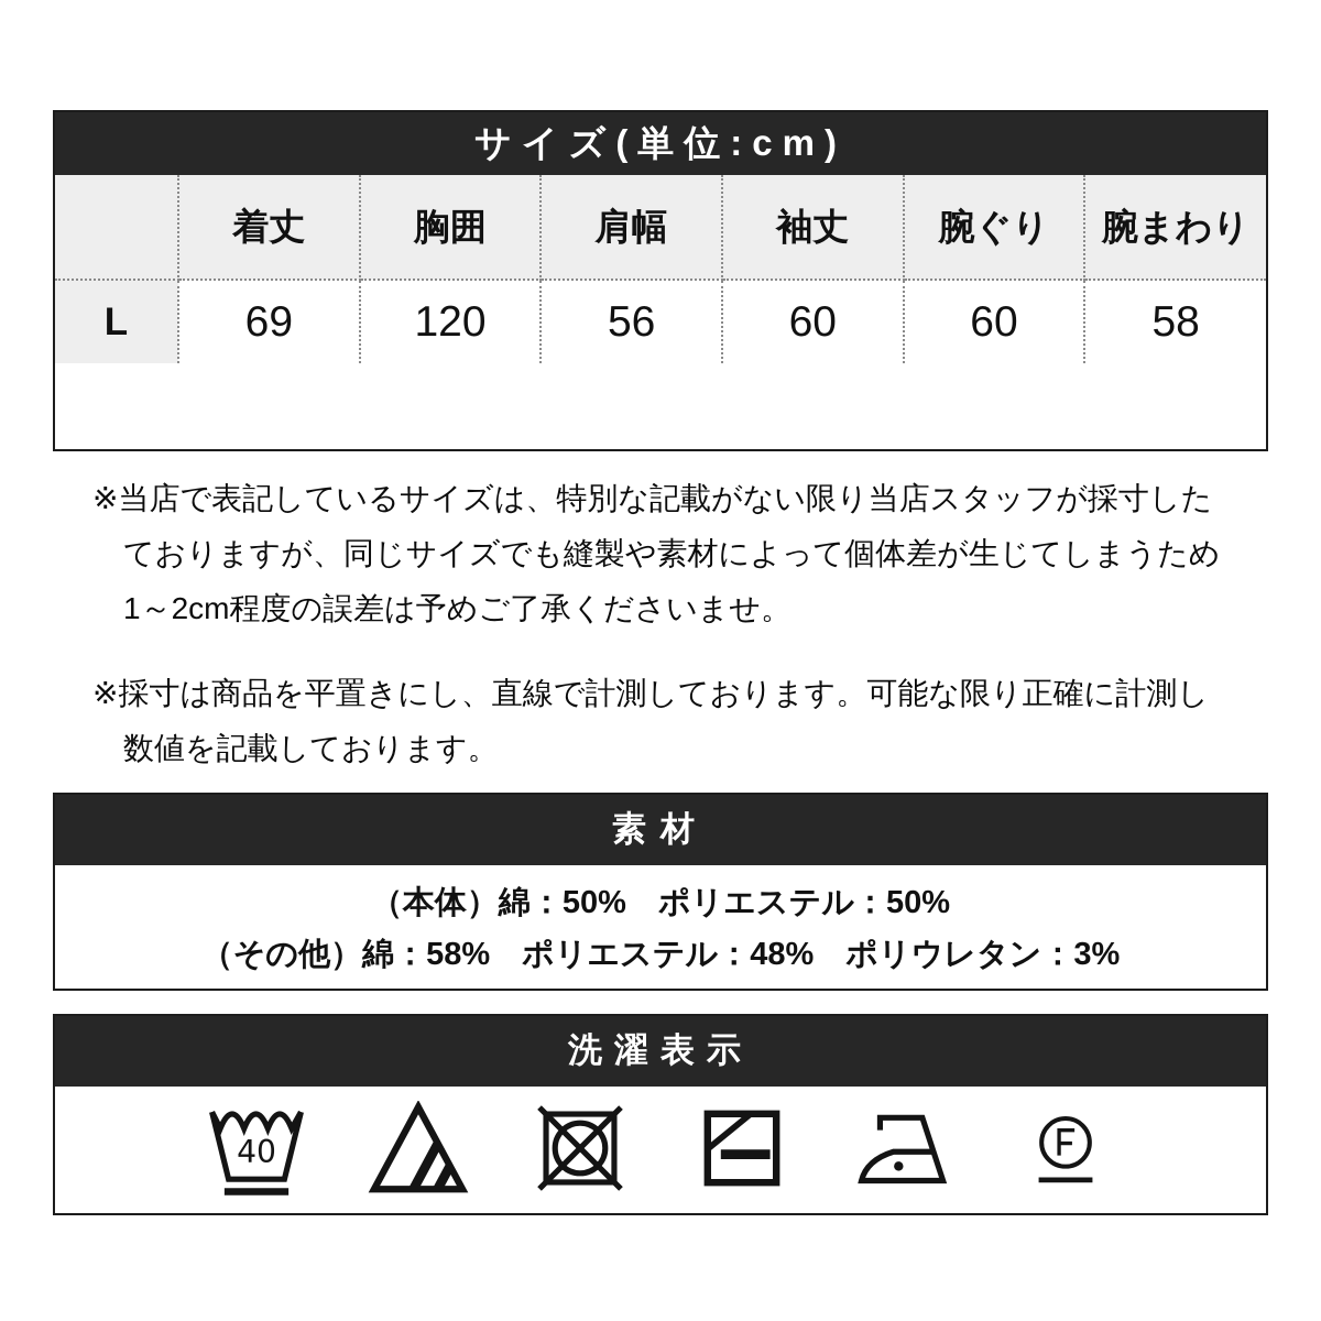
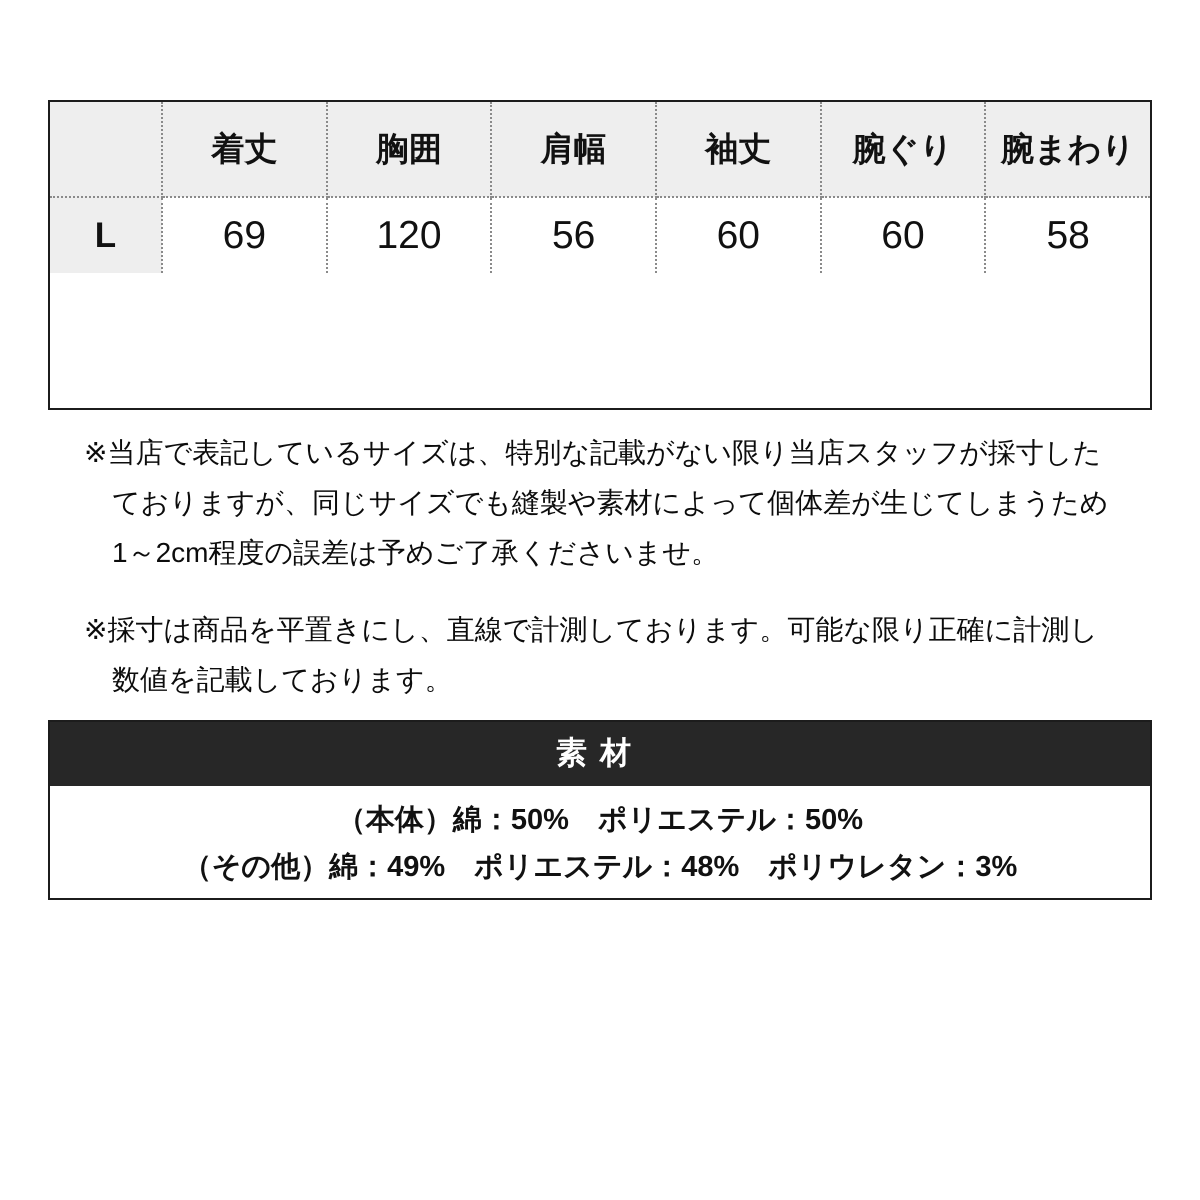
- サイズ(単位:cm)
  	着丈	胸囲	肩幅	袖丈	腕ぐり	腕まわり
  L	69	120	56	60	60	58
  ※当店で表記しているサイズは、特別な記載がない限り当店スタッフが採寸した
  ておりますが、同じサイズでも縫製や素材によって個体差が生じてしまうため
  1～2cm程度の誤差は予めご了承くださいませ。
  ※採寸は商品を平置きにし、直線で計測しております。可能な限り正確に計測し
  数値を記載しております。
  素材
  （本体）綿：50% ポリエステル：50%
- （その他）綿：58% ポリエステル：48% ポリウレタン：3%
+ （その他）綿：49% ポリエステル：48% ポリウレタン：3%
- 洗濯表示
- 40
